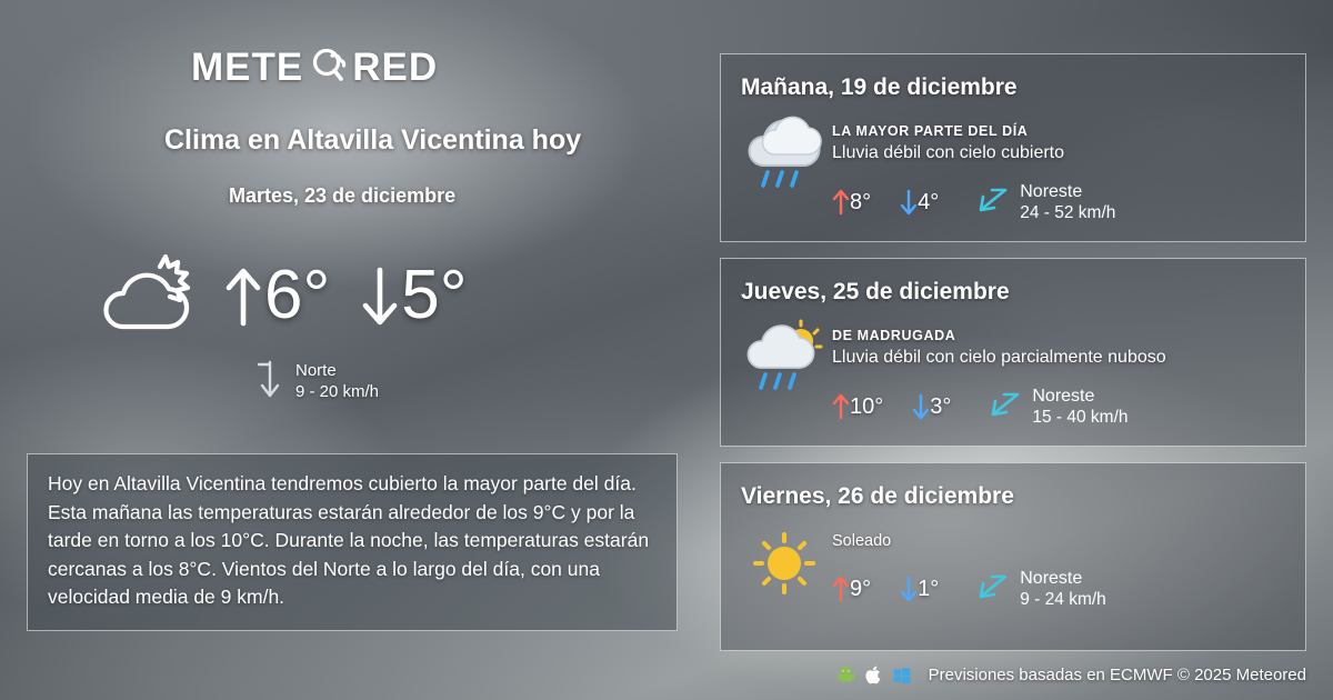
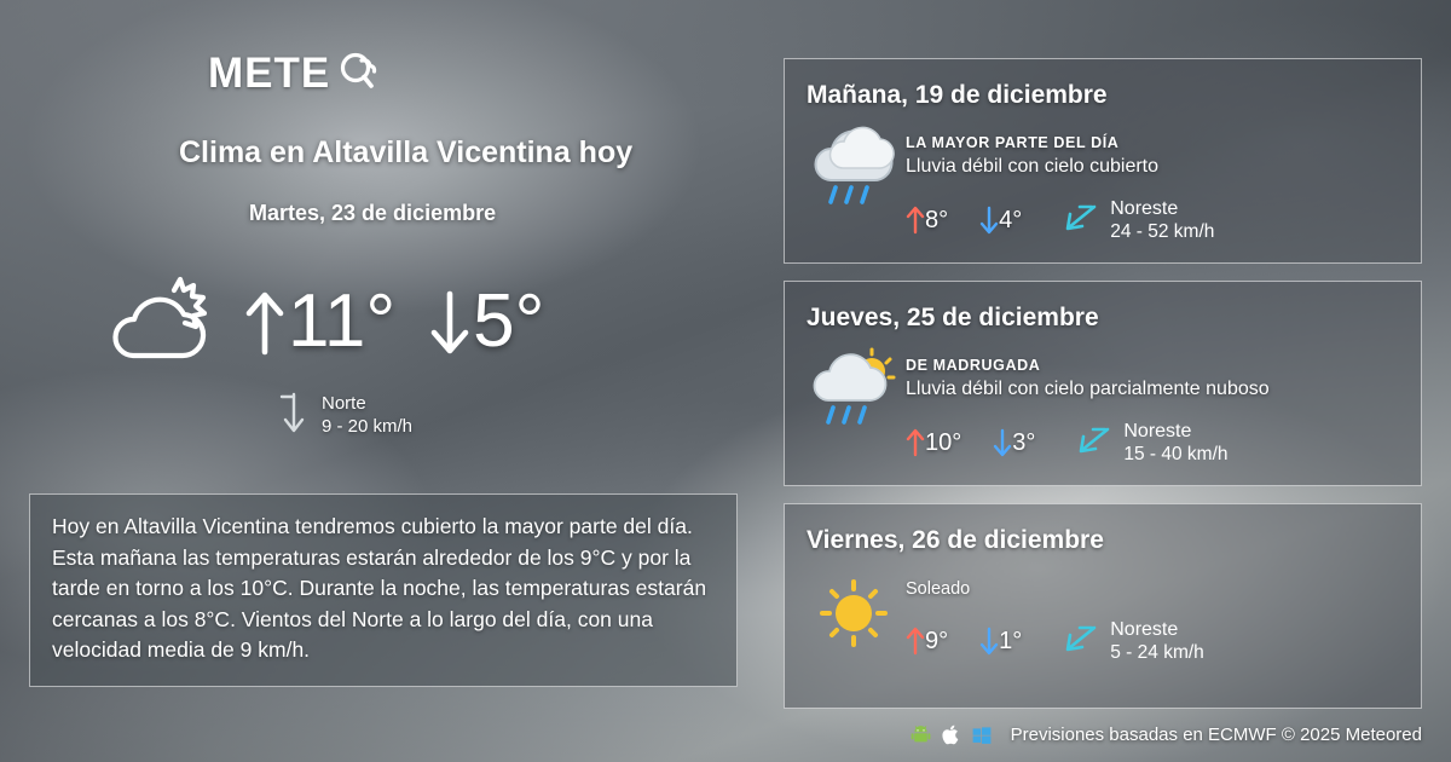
  METE
- RED
  Clima en Altavilla Vicentina hoy
  Martes, 23 de diciembre
- 6°
+ 11°
  5°
  Norte
  9 - 20 km/h
  Hoy en Altavilla Vicentina tendremos cubierto la mayor parte del día. Esta mañana las temperaturas estarán alrededor de los 9°C y por la tarde en torno a los 10°C. Durante la noche, las temperaturas estarán cercanas a los 8°C. Vientos del Norte a lo largo del día, con una velocidad media de 9 km/h.
  Mañana, 19 de diciembre
  LA MAYOR PARTE DEL DÍA
  Lluvia débil con cielo cubierto
  8°
  4°
  Noreste
  24 - 52 km/h
  Jueves, 25 de diciembre
  DE MADRUGADA
  Lluvia débil con cielo parcialmente nuboso
  10°
  3°
  Noreste
  15 - 40 km/h
  Viernes, 26 de diciembre
  Soleado
  9°
  1°
  Noreste
- 9 - 24 km/h
+ 5 - 24 km/h
  Previsiones basadas en ECMWF © 2025 Meteored
